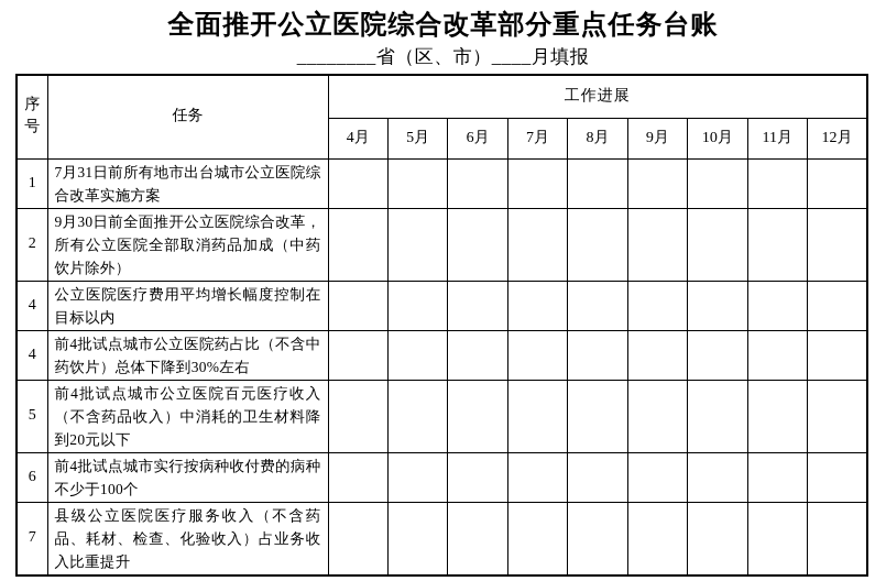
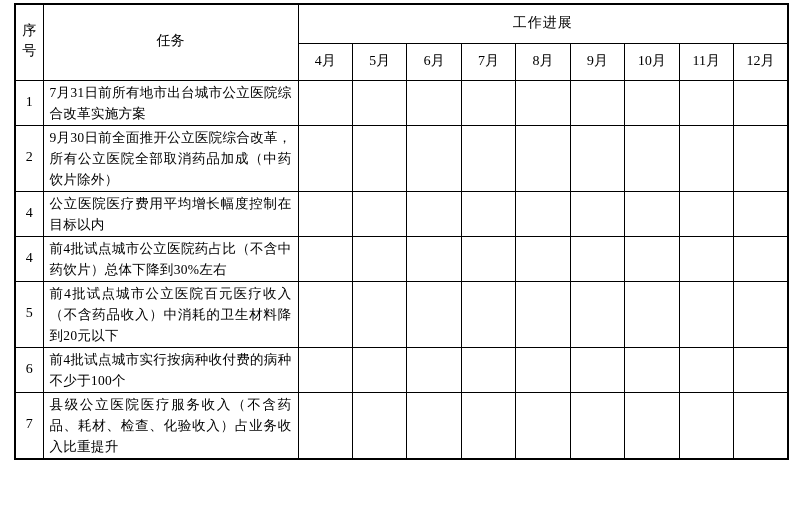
- 全面推开公立医院综合改革部分重点任务台账
- ________省（区、市）____月填报
  序号	任务	工作进展
  4月	5月	6月	7月	8月	9月	10月	11月	12月
  1	7月31日前所有地市出台城市公立医院综合改革实施方案
  2	9月30日前全面推开公立医院综合改革，所有公立医院全部取消药品加成（中药饮片除外）
  4	公立医院医疗费用平均增长幅度控制在目标以内
  4	前4批试点城市公立医院药占比（不含中药饮片）总体下降到30%左右
  5	前4批试点城市公立医院百元医疗收入（不含药品收入）中消耗的卫生材料降到20元以下
  6	前4批试点城市实行按病种收付费的病种不少于100个
  7	县级公立医院医疗服务收入（不含药品、耗材、检查、化验收入）占业务收入比重提升
